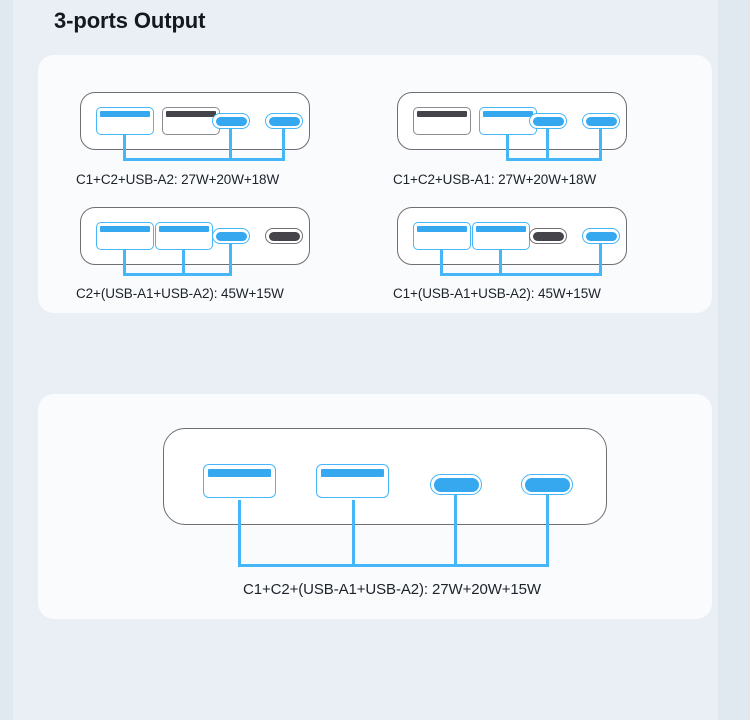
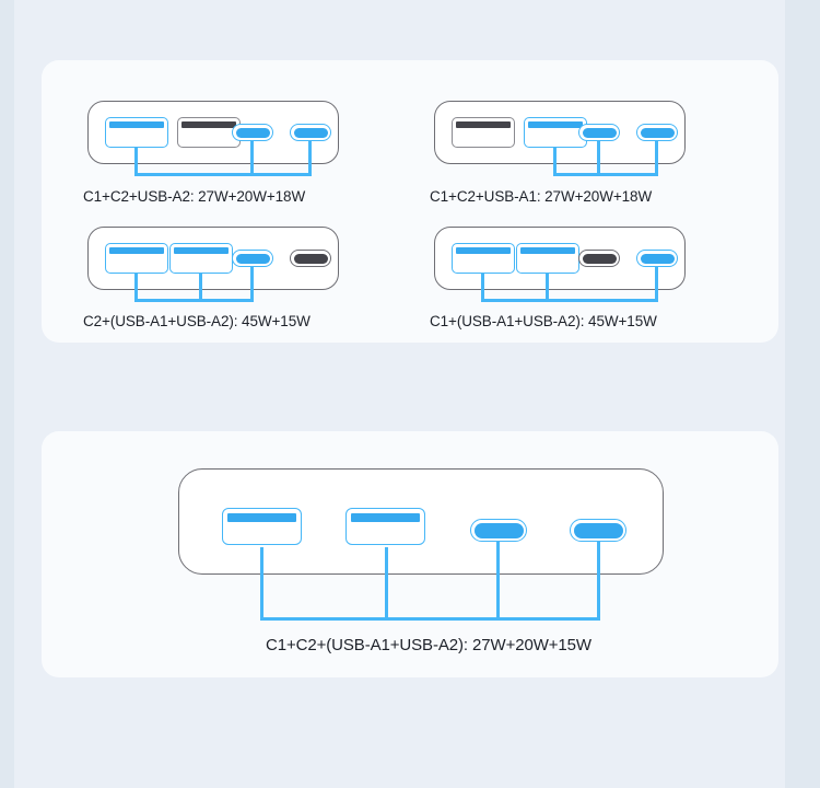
- 3-ports Output
  C1+C2+USB-A2: 27W+20W+18W
  C1+C2+USB-A1: 27W+20W+18W
  C2+(USB-A1+USB-A2): 45W+15W
  C1+(USB-A1+USB-A2): 45W+15W
  C1+C2+(USB-A1+USB-A2): 27W+20W+15W
